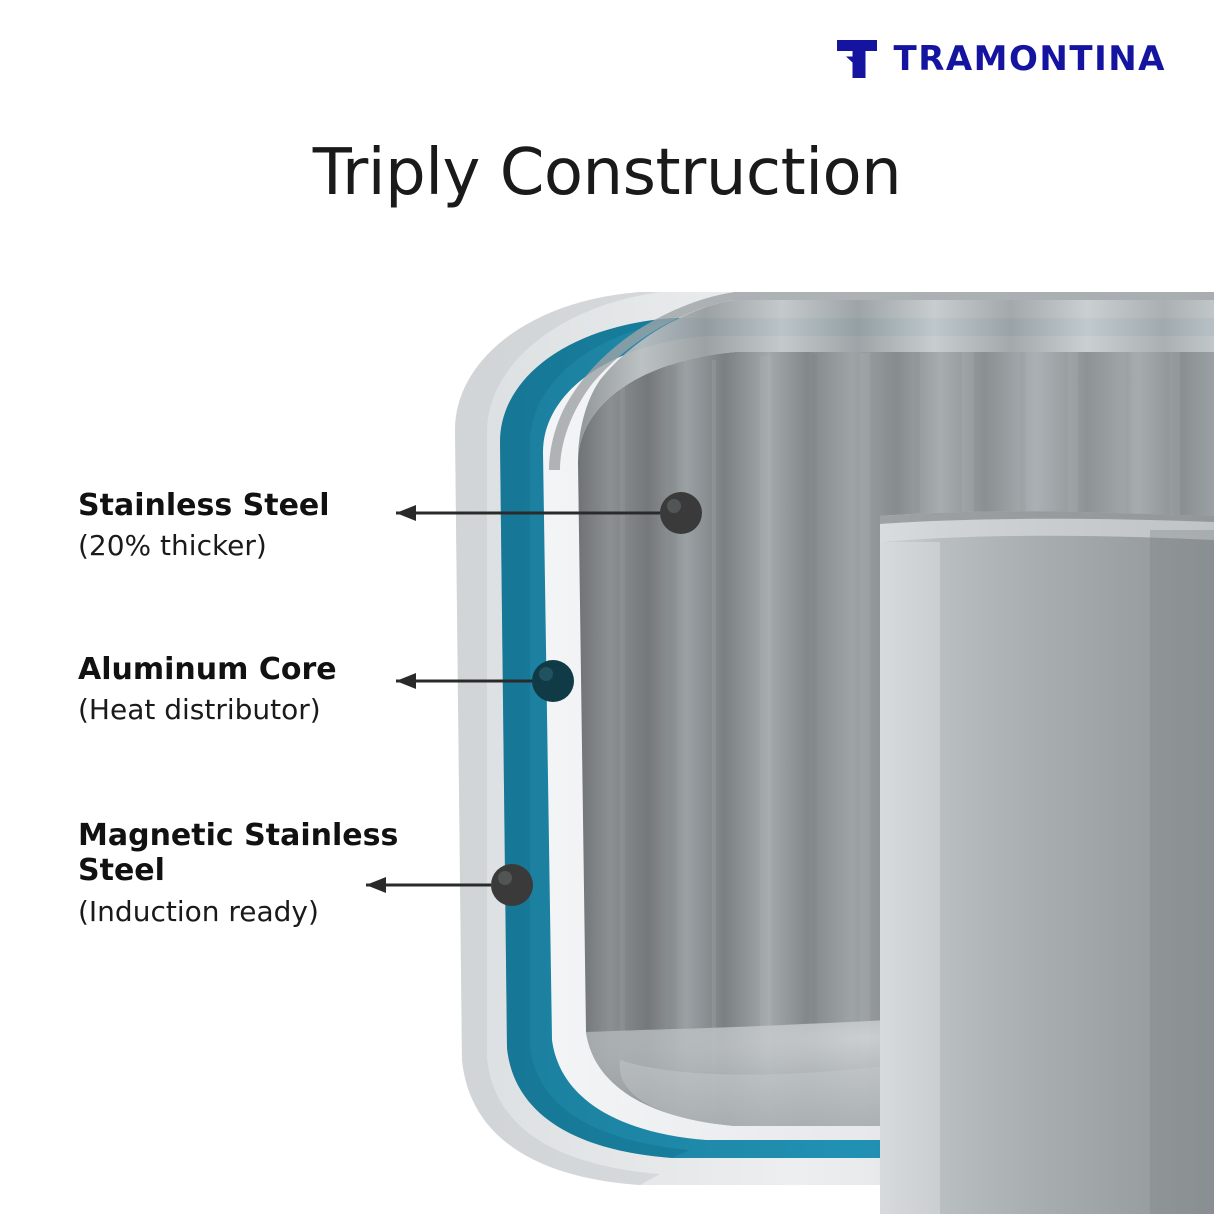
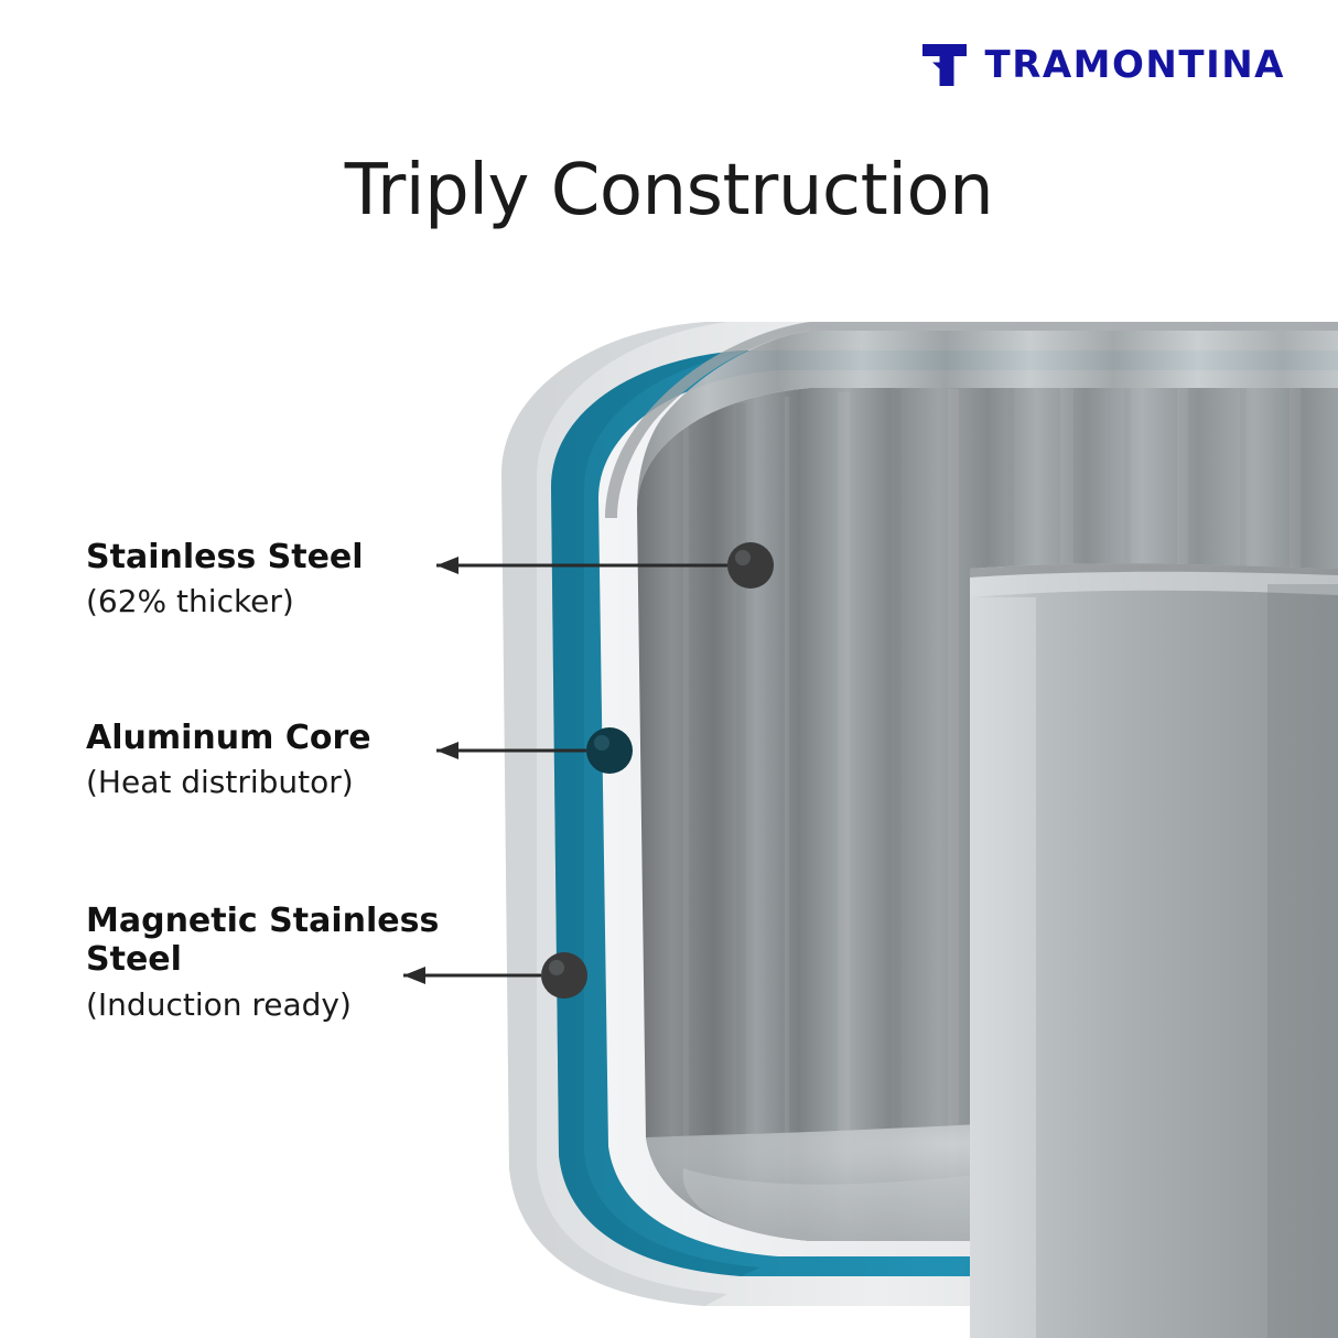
  TRAMONTINA
  Triply Construction
  Stainless Steel
- (20% thicker)
+ (62% thicker)
  Aluminum Core
  (Heat distributor)
  Magnetic Stainless
  Steel
  (Induction ready)
